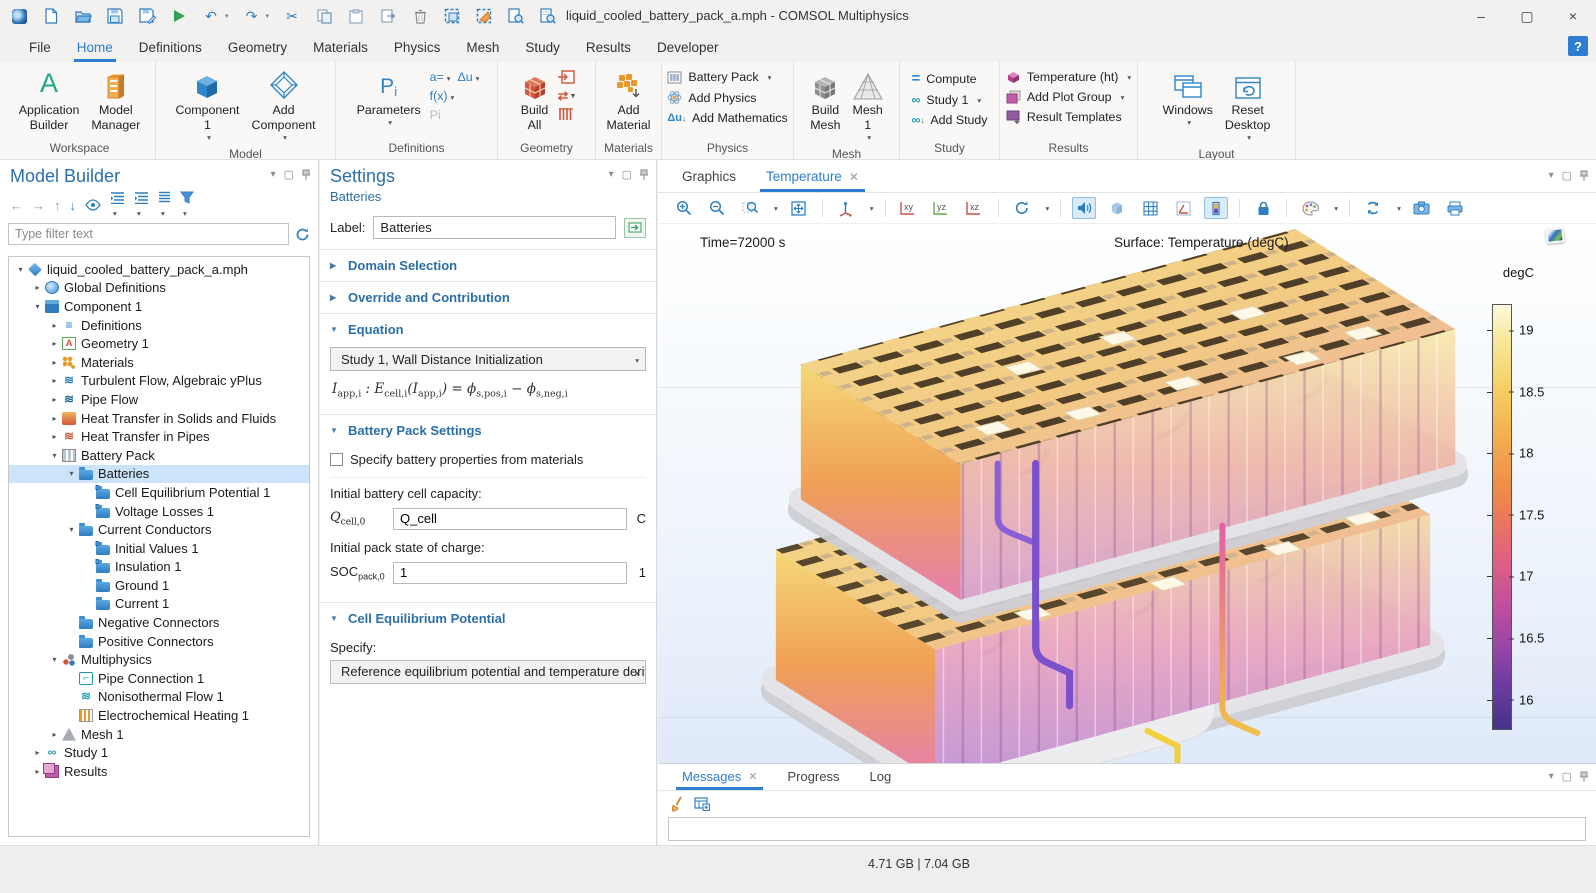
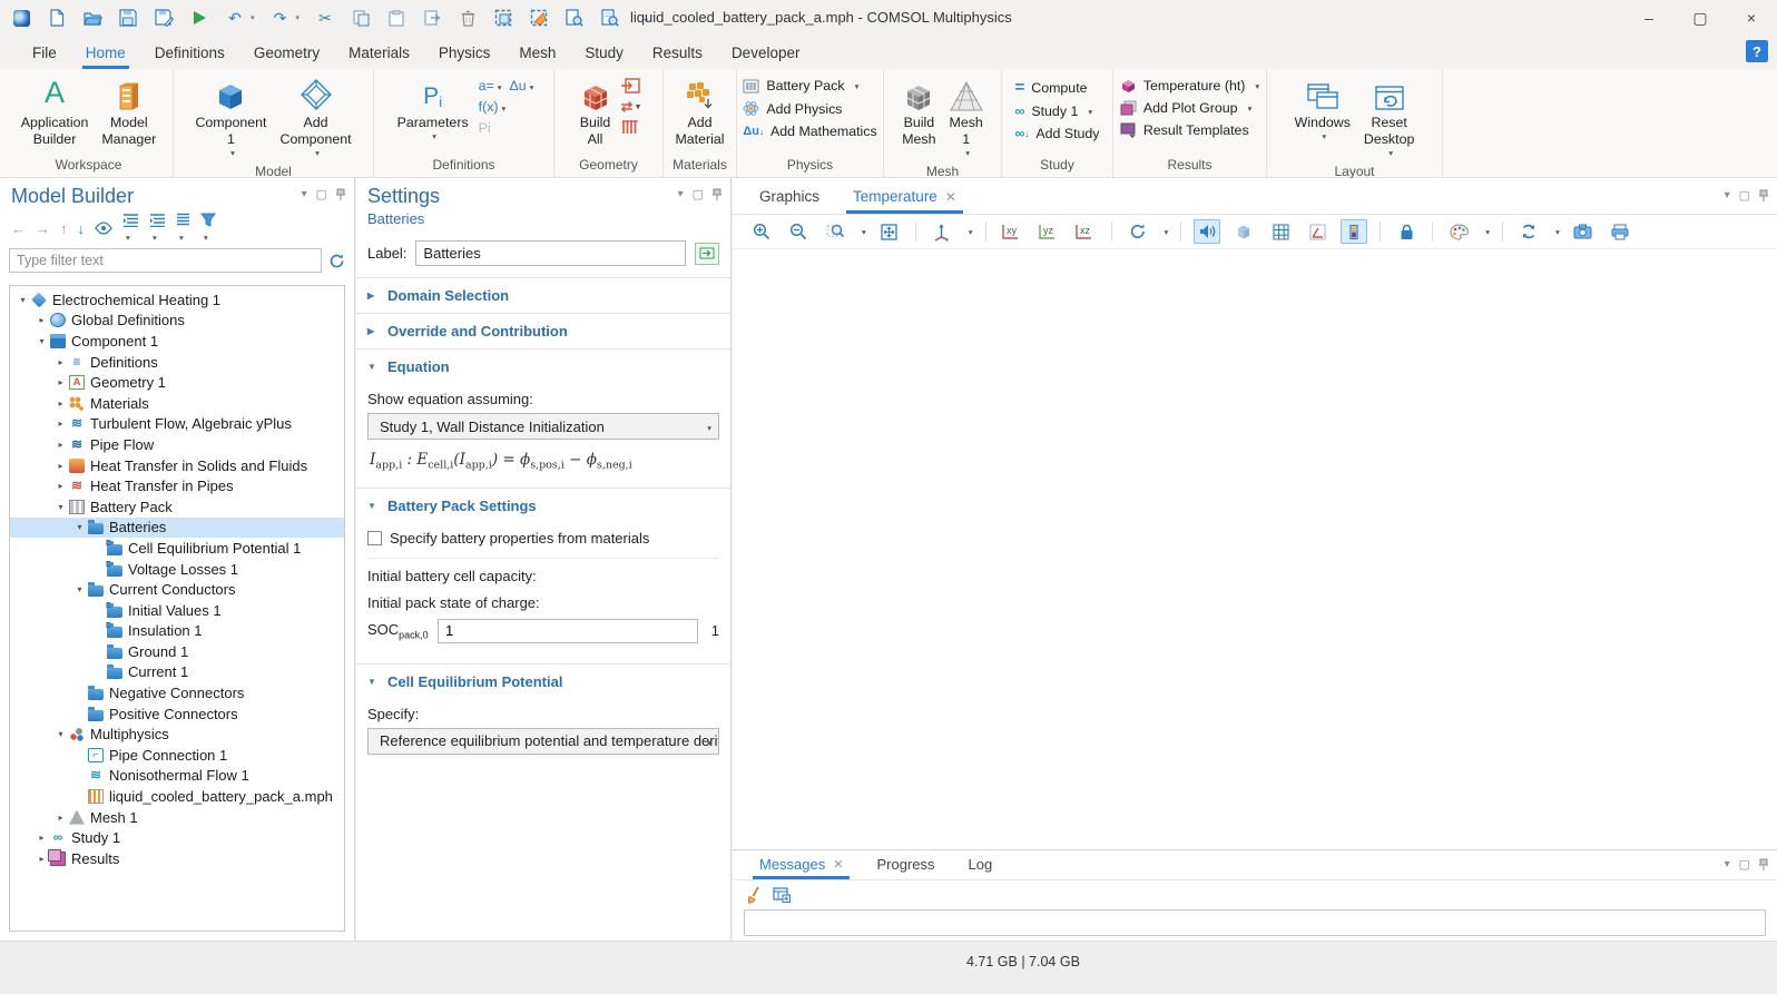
  ↶
  ↷
  ✂
  ⌄
  liquid_cooled_battery_pack_a.mph - COMSOL Multiphysics
  –
  ▢
  ×
  File
  Home
  Definitions
  Geometry
  Materials
  Physics
  Mesh
  Study
  Results
  Developer
  ?
  A
  Application
  Builder
  Model
  Manager
  Workspace
  Component
  1
  ▾
  Add
  Component
  ▾
  Model
  P
  i
  Parameters
  ▾
  a= ▾ Δu ▾
  f(x) ▾
  Pi
  Definitions
  Build
  All
  ⇄
  ▾
  Geometry
  Add
  Material
  Materials
  Battery Pack
  ▾
  Add Physics
  Δu
  ↓
  Add Mathematics
  Physics
  Build
  Mesh
  Mesh
  1
  ▾
  Mesh
  =
  Compute
  ∞
  Study 1
  ▾
  ∞
  ↓
  Add Study
  Study
  Temperature (ht)
  ▾
  Add Plot Group
  ▾
  Result Templates
  Results
  Windows
  ▾
  Reset
  Desktop
  ▾
  Layout
  Model Builder
  ▾
  ▢
  ←
  →
  ↑
  ↓
  ▾
  ▾
  ▾
  ▾
  Type filter text
  ▾
- liquid_cooled_battery_pack_a.mph
+ Electrochemical Heating 1
  ▸
  Global Definitions
  ▾
  Component 1
  ▸
  Definitions
  ▸
  Geometry 1
  ▸
  Materials
  ▸
  Turbulent Flow, Algebraic yPlus
  ▸
  Pipe Flow
  ▸
  Heat Transfer in Solids and Fluids
  ▸
  Heat Transfer in Pipes
  ▾
  Battery Pack
  ▾
  Batteries
  Cell Equilibrium Potential 1
  Voltage Losses 1
  ▾
  Current Conductors
  Initial Values 1
  Insulation 1
  Ground 1
  Current 1
  Negative Connectors
  Positive Connectors
  ▾
  Multiphysics
  Pipe Connection 1
  Nonisothermal Flow 1
- Electrochemical Heating 1
+ liquid_cooled_battery_pack_a.mph
  ▸
  Mesh 1
  ▸
  Study 1
  ▸
  Results
  Settings
  ▾
  ▢
  Batteries
  Label:
  Batteries
  ▶
  Domain Selection
  ▶
  Override and Contribution
  ▼
  Equation
+ Show equation assuming:
  Study 1, Wall Distance Initialization
  ▾
  Iapp,i : Ecell,i(Iapp,i) = ϕs,pos,i − ϕs,neg,i
  ▼
  Battery Pack Settings
  Specify battery properties from materials
  Initial battery cell capacity:
- Qcell,0
- Q_cell
- C
  Initial pack state of charge:
  SOCpack,0
  1
  1
  ▼
  Cell Equilibrium Potential
  Specify:
  Reference equilibrium potential and temperature deri
  ▾
  Graphics
  Temperature
  ✕
  ▾
  ▢
  ▾
  ▾
  xy
  yz
  xz
  ▾
  ▾
  ▾
- Time=72000 s
- Surface: Temperature (degC)
- degC
- 19
- 18.5
- 18
- 17.5
- 17
- 16.5
- 16
  Messages
  ✕
  Progress
  Log
  ▾
  ▢
  4.71 GB | 7.04 GB
